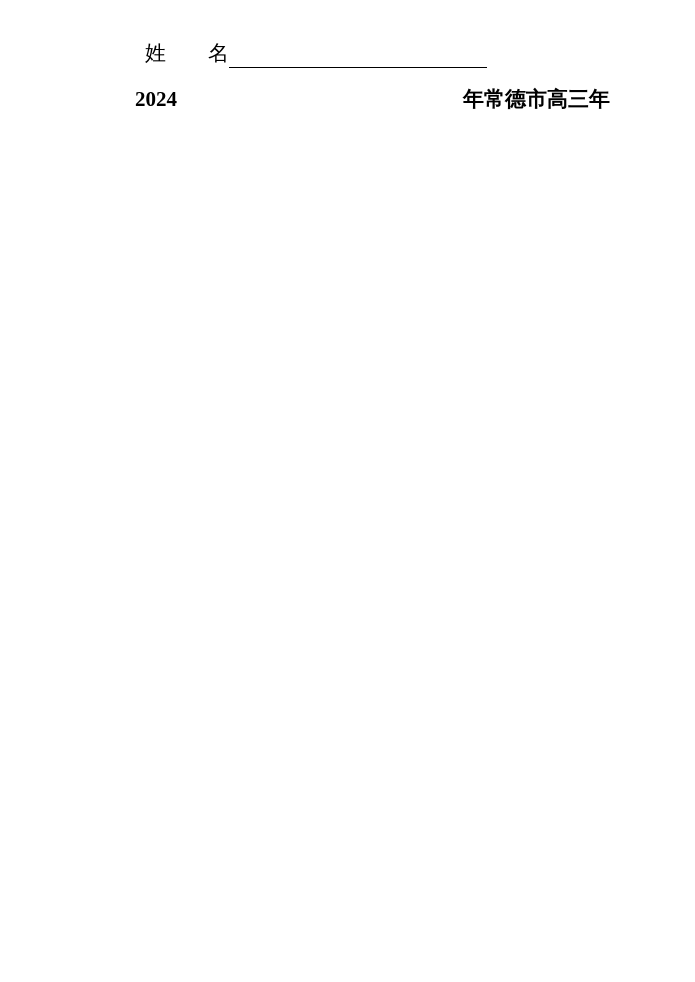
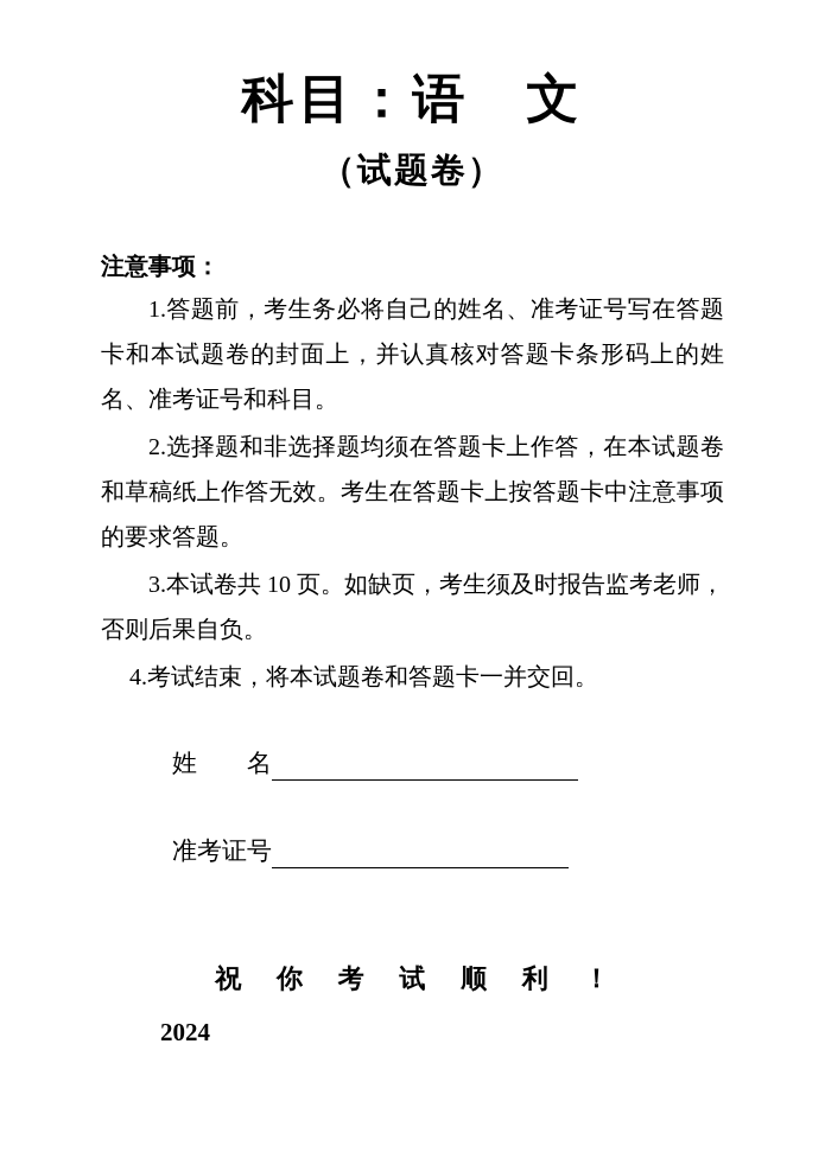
+ 科目：语 文
+ （试题卷）
+ 注意事项：
+ 1.答题前，考生务必将自己的姓名、准考证号写在答题卡和本试题卷的封面上，并认真核对答题卡条形码上的姓名、准考证号和科目。
+ 2.选择题和非选择题均须在答题卡上作答，在本试题卷和草稿纸上作答无效。考生在答题卡上按答题卡中注意事项的要求答题。
+ 3.本试卷共 10 页。如缺页，考生须及时报告监考老师，否则后果自负。
+ 4.考试结束，将本试题卷和答题卡一并交回。
  姓 名
+ 准考证号
+ 祝 你 考 试 顺 利 ！
  2024
- 年常德市高三年
